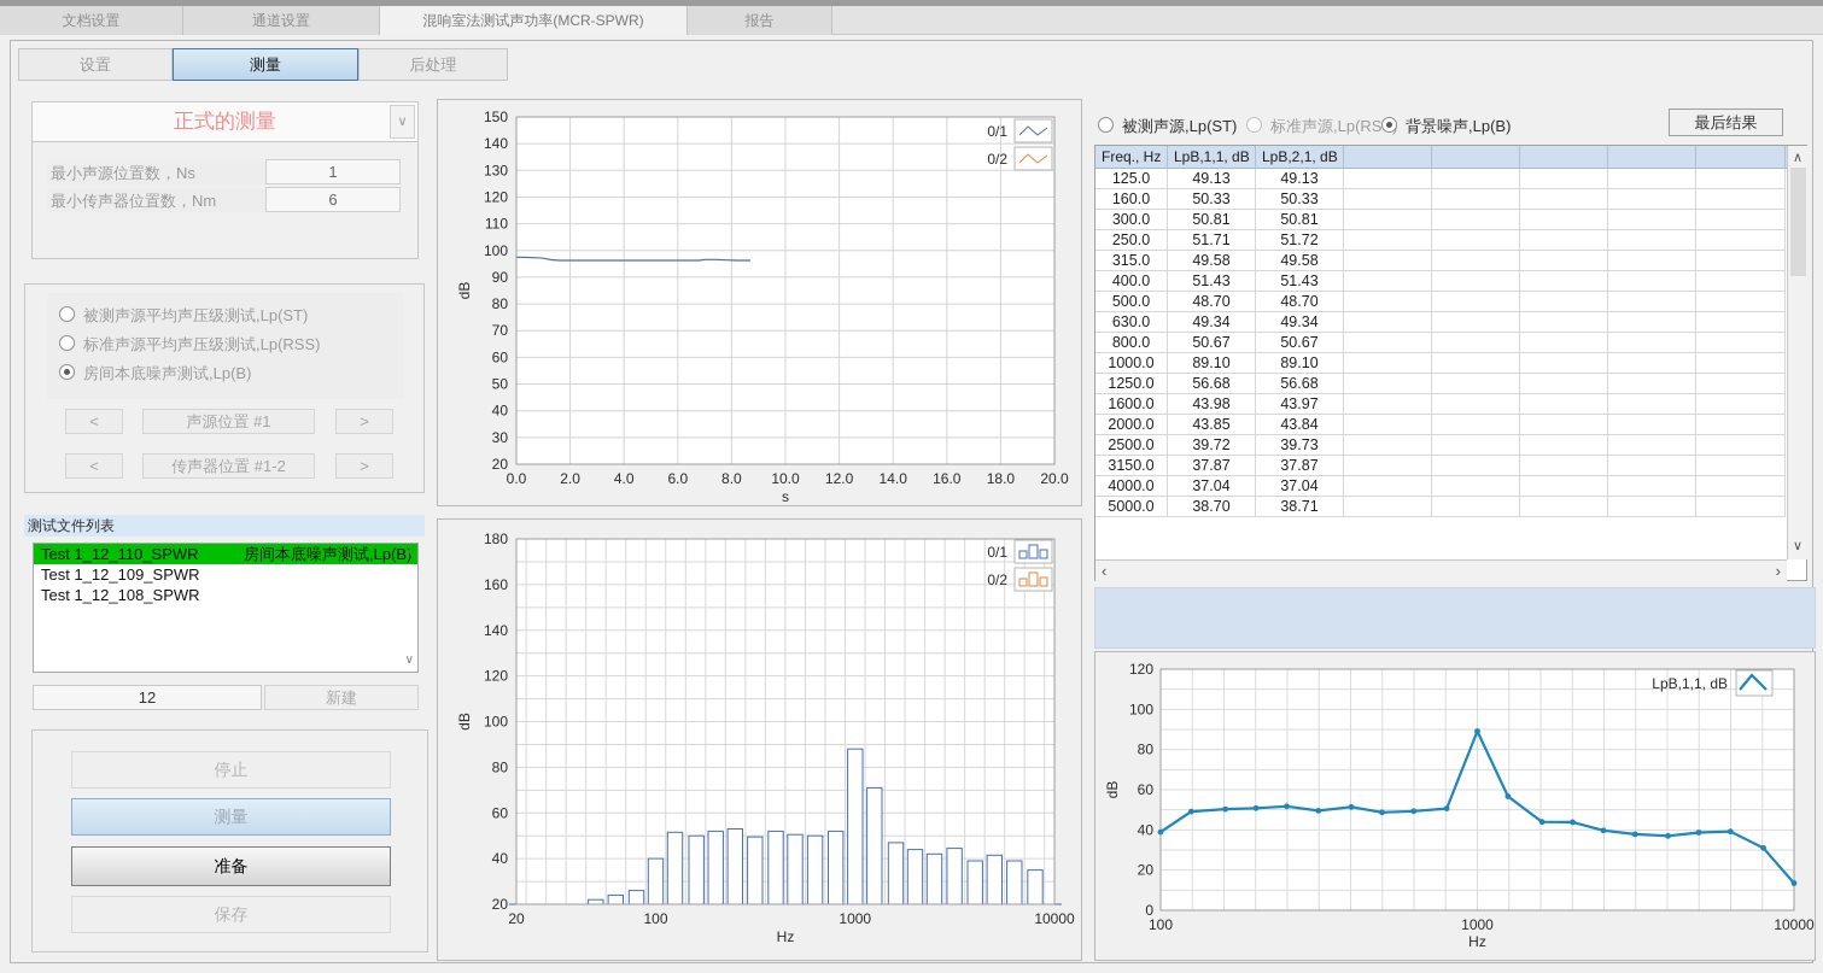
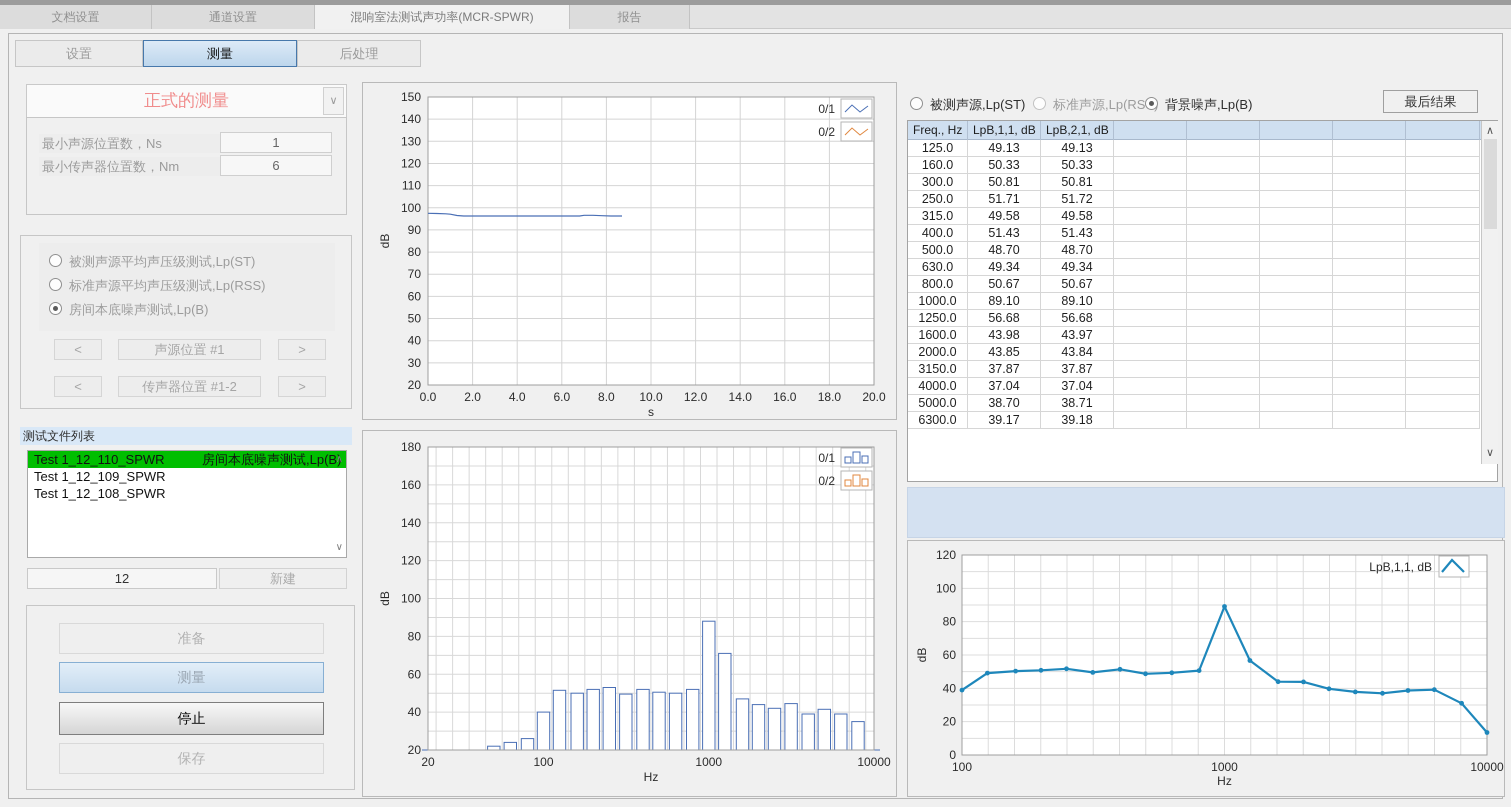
  文档设置
  通道设置
  混响室法测试声功率(MCR-SPWR)
  报告
  设置
  测量
  后处理
  正式的测量
  ∨
  最小声源位置数，Ns
  1
  最小传声器位置数，Nm
  6
  被测声源平均声压级测试,Lp(ST)
  标准声源平均声压级测试,Lp(RSS)
  房间本底噪声测试,Lp(B)
  <
  声源位置 #1
  >
  <
  传声器位置 #1-2
  >
  测试文件列表
  Test 1_12_110_SPWR 房间本底噪声测试,Lp(B)
  Test 1_12_109_SPWR
  Test 1_12_108_SPWR
  ∧
  ∨
  12
  新建
- 停止
+ 准备
  测量
- 准备
+ 停止
  保存
  20
  30
  40
  50
  60
  70
  80
  90
  100
  110
  120
  130
  140
  150
  0.0
  2.0
  4.0
  6.0
  8.0
  10.0
  12.0
  14.0
  16.0
  18.0
  20.0
  0/1
  0/2
  s
  20
  40
  60
  80
  100
  120
  140
  160
  180
  20
  100
  1000
  10000
  0/1
  0/2
  Hz
  被测声源,Lp(ST)
  标准声源,Lp(RS
  背景噪声,Lp(B)
  最后结果
  Freq., Hz
  LpB,1,1, dB
  LpB,2,1, dB
  125.0
  49.13
  49.13
  160.0
  50.33
  50.33
  300.0
  50.81
  50.81
  250.0
  51.71
  51.72
  315.0
  49.58
  49.58
  400.0
  51.43
  51.43
  500.0
  48.70
  48.70
  630.0
  49.34
  49.34
  800.0
  50.67
  50.67
  1000.0
  89.10
  89.10
  1250.0
  56.68
  56.68
  1600.0
  43.98
  43.97
  2000.0
  43.85
  43.84
- 2500.0
- 39.72
- 39.73
  3150.0
  37.87
  37.87
  4000.0
  37.04
  37.04
  5000.0
  38.70
  38.71
+ 6300.0
+ 39.17
+ 39.18
  ∧
  ∨
- ‹
- ›
  0
  20
  40
  60
  80
  100
  120
  100
  1000
  10000
  LpB,1,1, dB
  Hz
